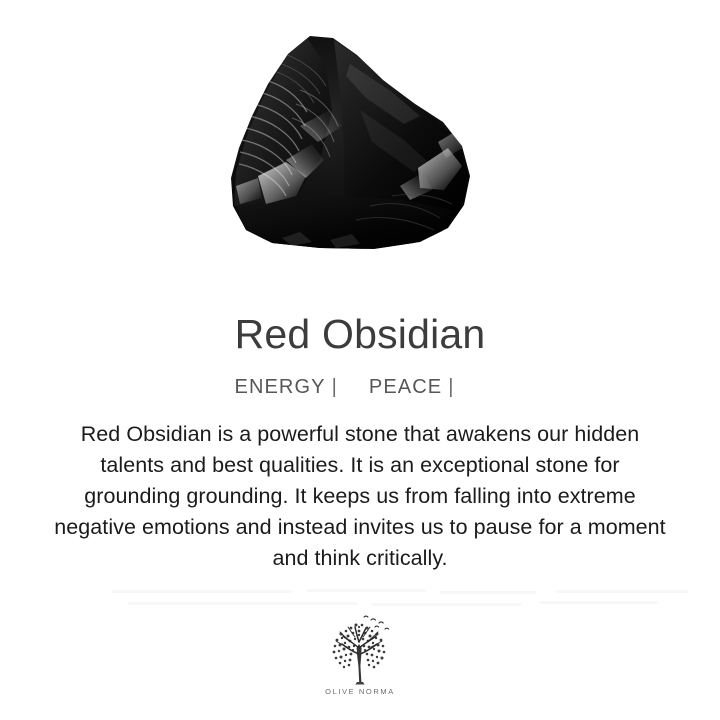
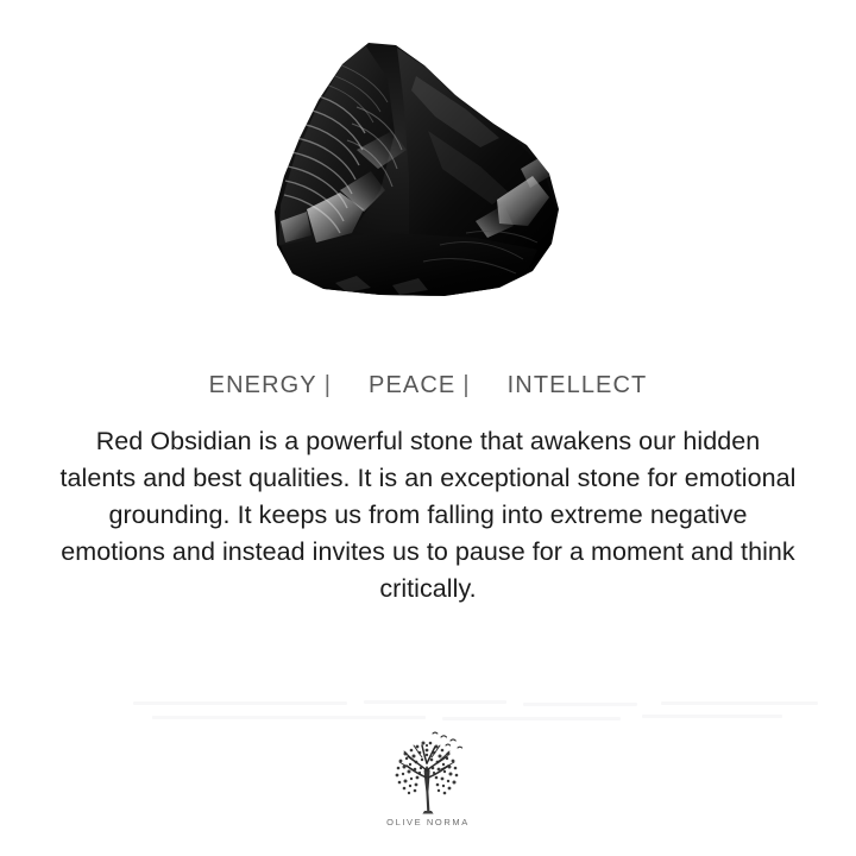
- Red Obsidian
  ENERGY
  |
  PEACE
  |
+ INTELLECT
- Red Obsidian is a powerful stone that awakens our hidden talents and best qualities. It is an exceptional stone for grounding grounding. It keeps us from falling into extreme negative emotions and instead invites us to pause for a moment and think critically.
+ Red Obsidian is a powerful stone that awakens our hidden talents and best qualities. It is an exceptional stone for emotional grounding. It keeps us from falling into extreme negative emotions and instead invites us to pause for a moment and think critically.
  OLIVE NORMA
